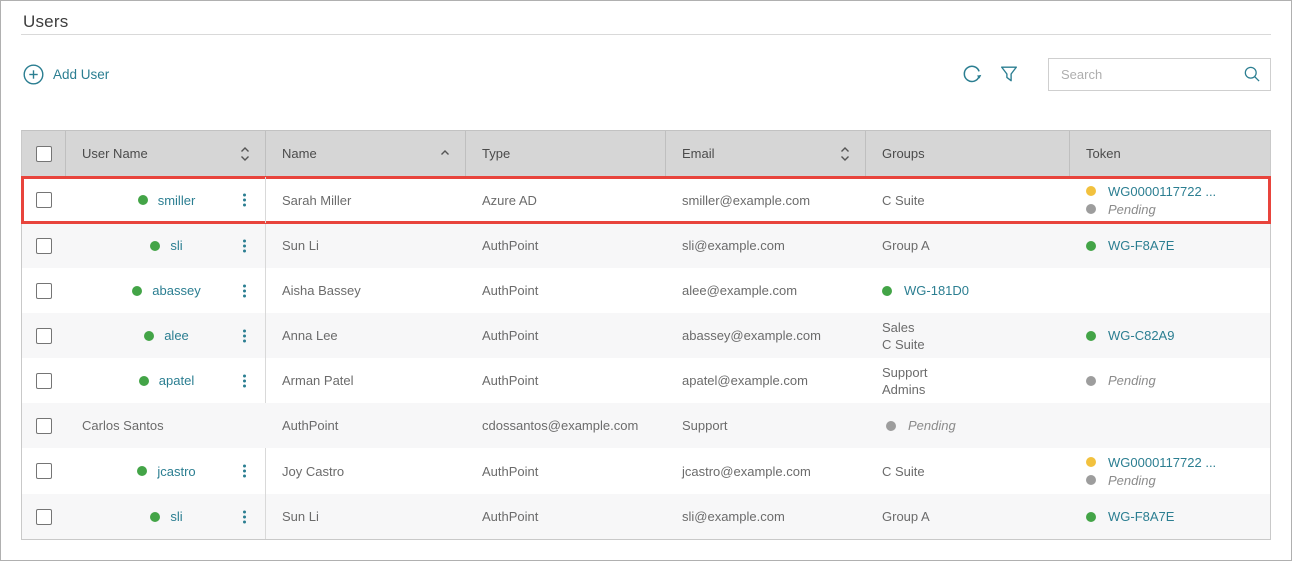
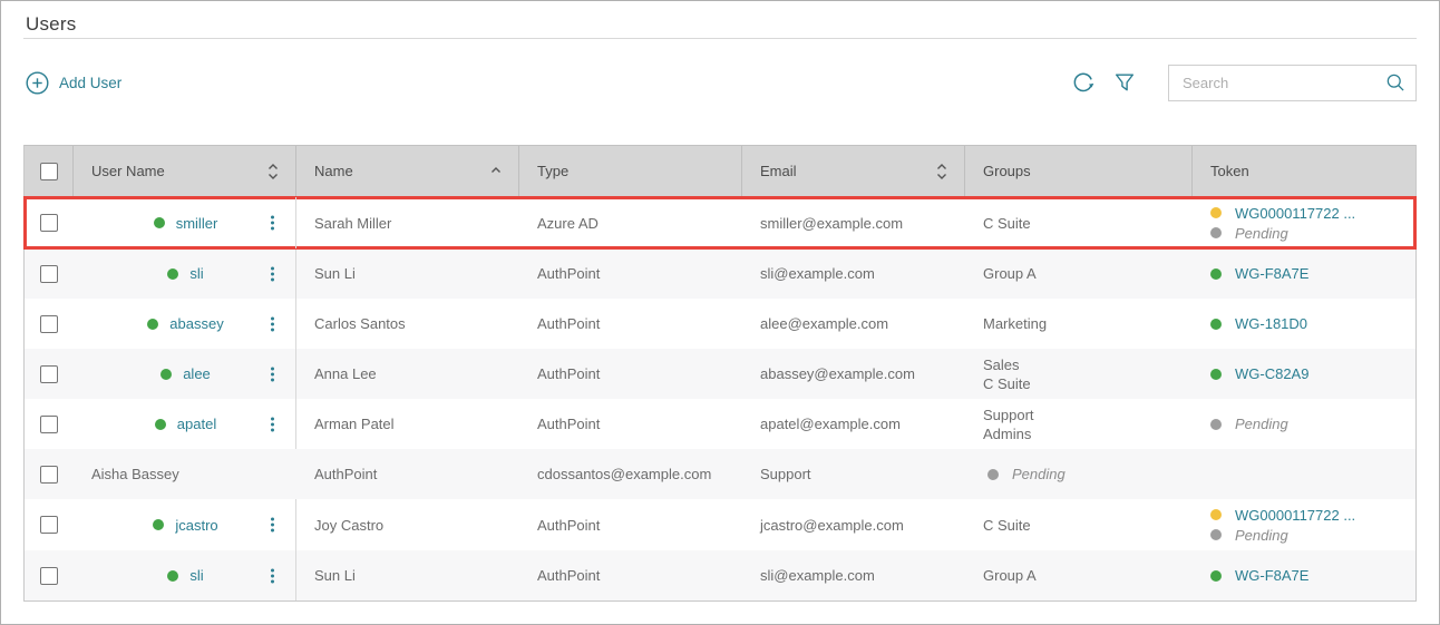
  Users
  Add User
  Search
  User Name
  Name
  Type
  Email
  Groups
  Token
  smiller
  Sarah Miller
  Azure AD
  smiller@example.com
  C Suite
  WG0000117722 ...
  Pending
  sli
  Sun Li
  AuthPoint
  sli@example.com
  Group A
  WG-F8A7E
  abassey
- Aisha Bassey
+ Carlos Santos
  AuthPoint
  alee@example.com
+ Marketing
  WG-181D0
  alee
  Anna Lee
  AuthPoint
  abassey@example.com
  Sales
  C Suite
  WG-C82A9
  apatel
  Arman Patel
  AuthPoint
  apatel@example.com
  Support
  Admins
  Pending
- Carlos Santos
+ Aisha Bassey
  AuthPoint
  cdossantos@example.com
  Support
  Pending
  jcastro
  Joy Castro
  AuthPoint
  jcastro@example.com
  C Suite
  WG0000117722 ...
  Pending
  sli
  Sun Li
  AuthPoint
  sli@example.com
  Group A
  WG-F8A7E
